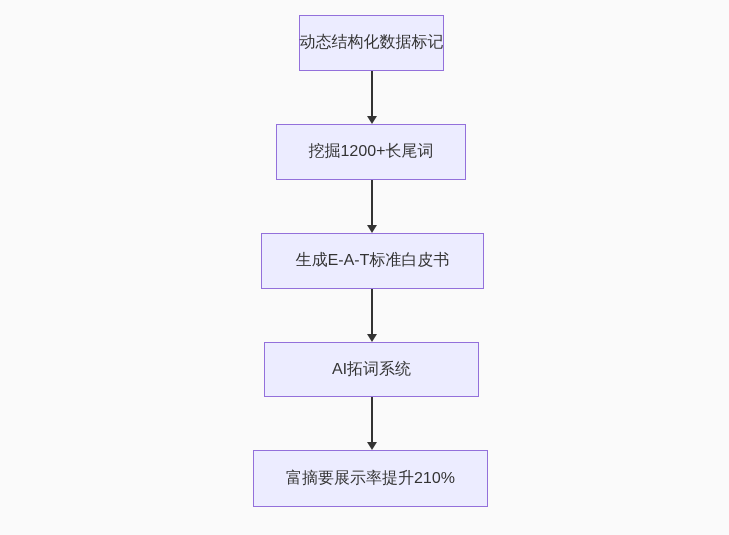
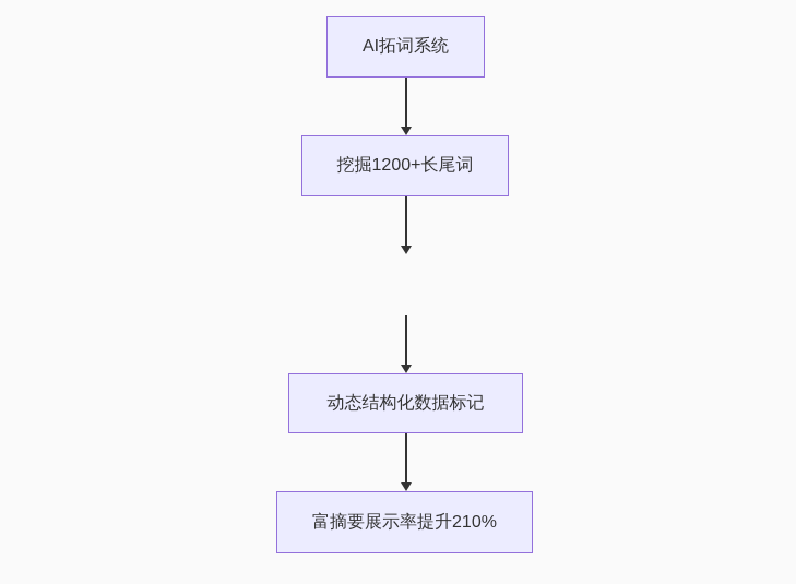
- 动态结构化数据标记
+ AI拓词系统
  挖掘1200+长尾词
- 生成E-A-T标准白皮书
- AI拓词系统
+ 动态结构化数据标记
  富摘要展示率提升210%
